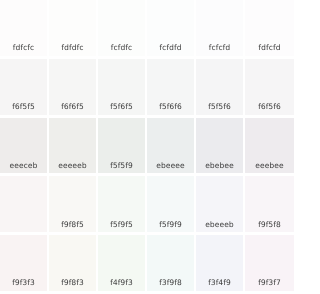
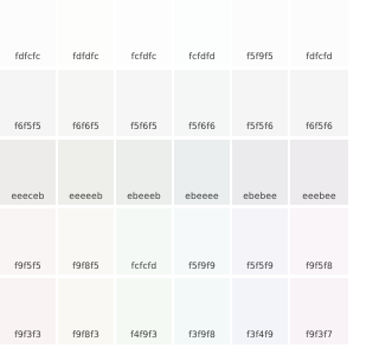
  fdfcfc
  fdfdfc
  fcfdfc
  fcfdfd
- fcfcfd
+ f5f9f5
  fdfcfd
  f6f5f5
  f6f6f5
  f5f6f5
  f5f6f6
  f5f5f6
  f6f5f6
  eeeceb
  eeeeeb
- f5f5f9
+ ebeeeb
  ebeeee
  ebebee
  eeebee
+ f9f5f5
  f9f8f5
- f5f9f5
+ fcfcfd
  f5f9f9
- ebeeeb
+ f5f5f9
  f9f5f8
  f9f3f3
  f9f8f3
  f4f9f3
  f3f9f8
  f3f4f9
  f9f3f7
